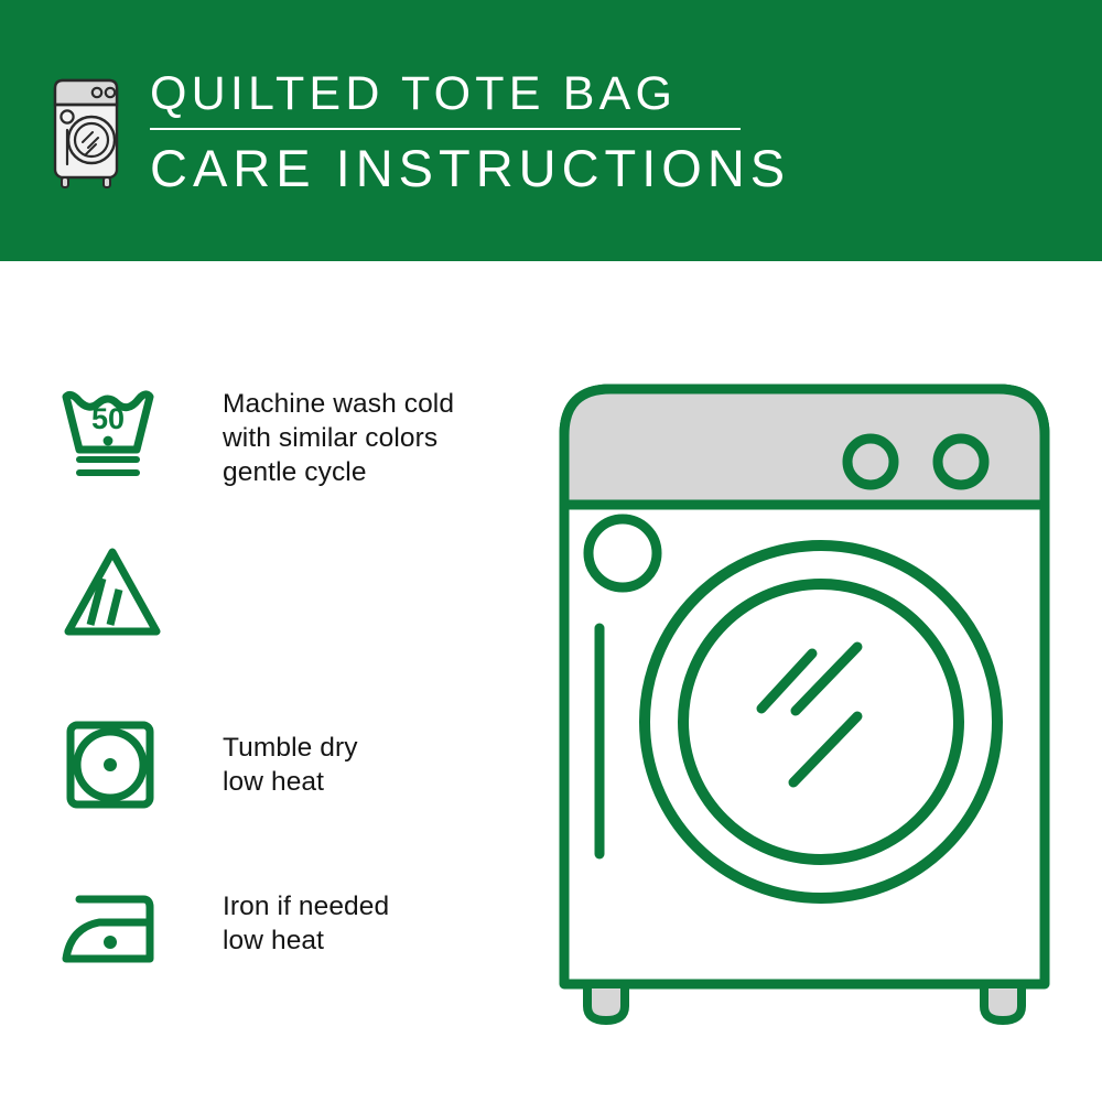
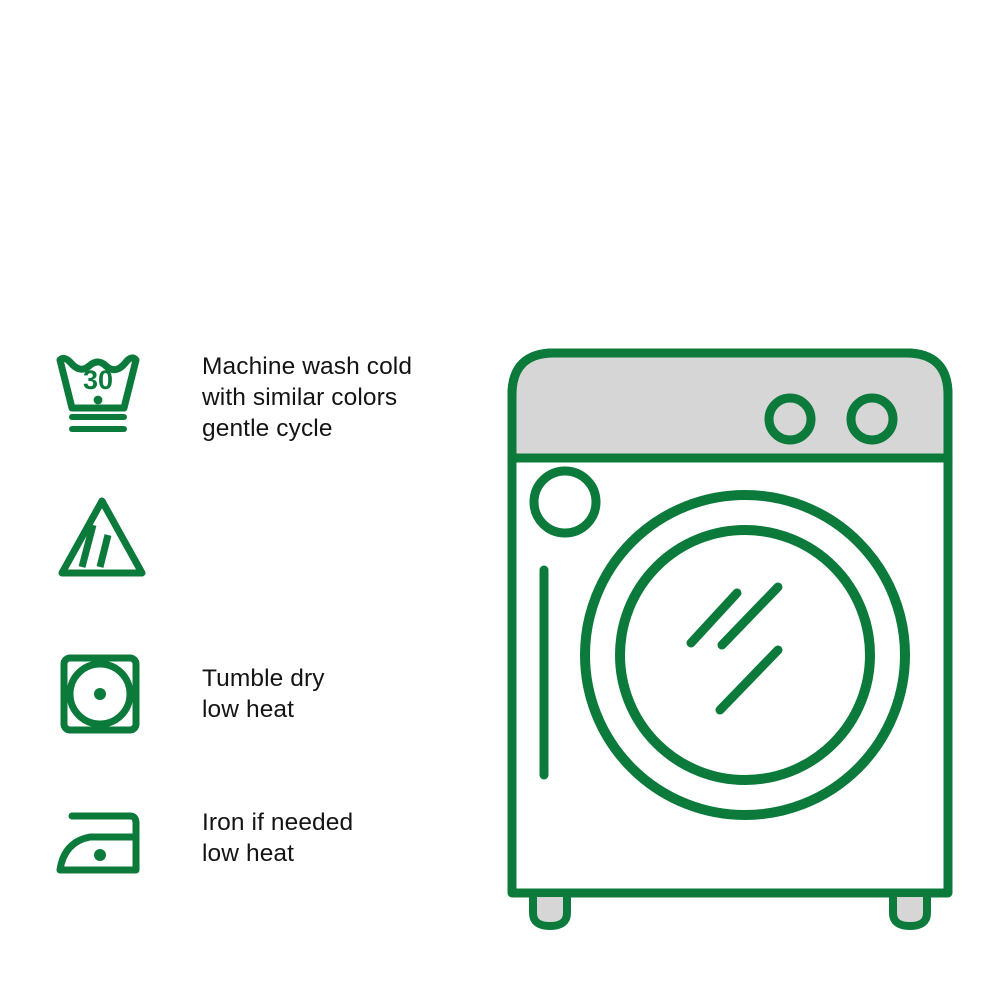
- QUILTED TOTE BAG
- CARE INSTRUCTIONS
- 50
+ 30
  Machine wash cold
  with similar colors
  gentle cycle
  Tumble dry
  low heat
  Iron if needed
  low heat
